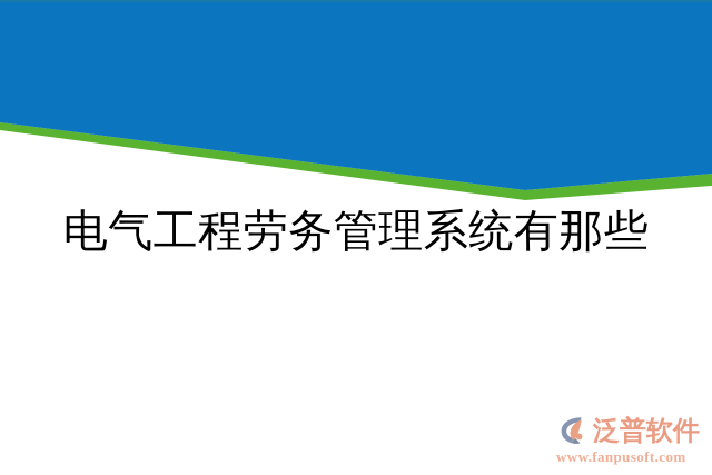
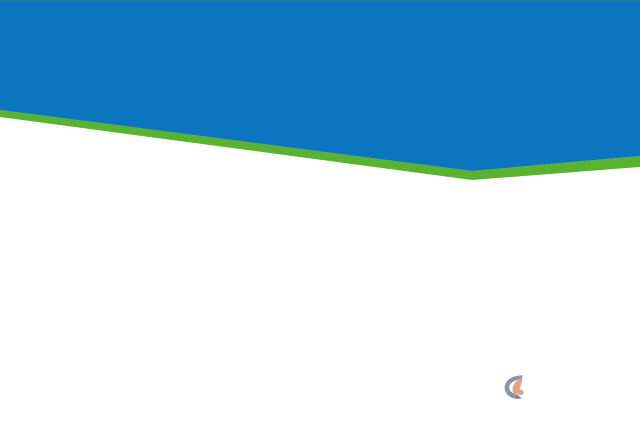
- 电气工程劳务管理系统有那些
- 泛普软件
- www.fanpusoft.com
